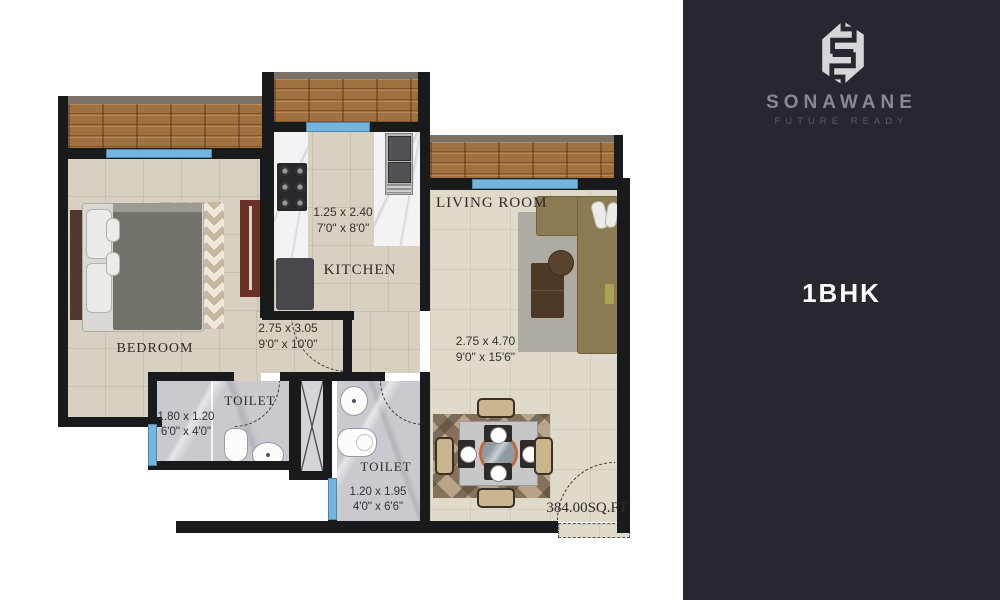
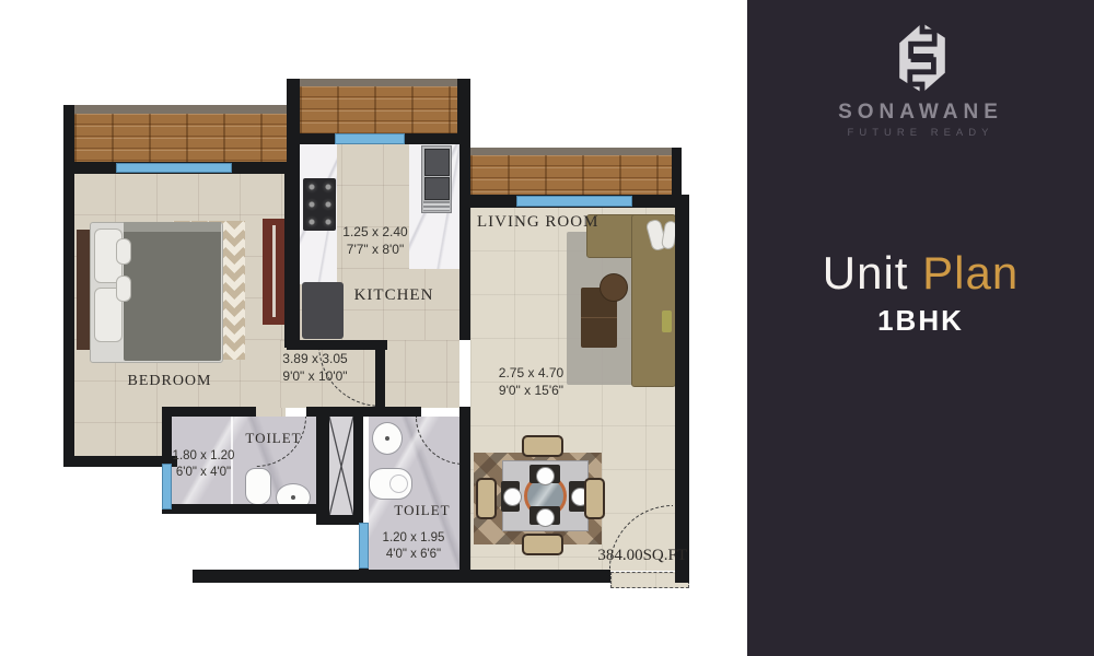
  BEDROOM
- 2.75 x 3.05
+ 3.89 x 3.05
  9'0" x 10'0"
  1.25 x 2.40
- 7'0" x 8'0"
+ 7'7" x 8'0"
  KITCHEN
  LIVING ROOM
  2.75 x 4.70
  9'0" x 15'6"
  TOILET
  1.80 x 1.20
  6'0" x 4'0"
  TOILET
  1.20 x 1.95
  4'0" x 6'6"
  384.00SQ.FT
  SONAWANE
  FUTURE READY
+ Unit Plan
  1BHK
